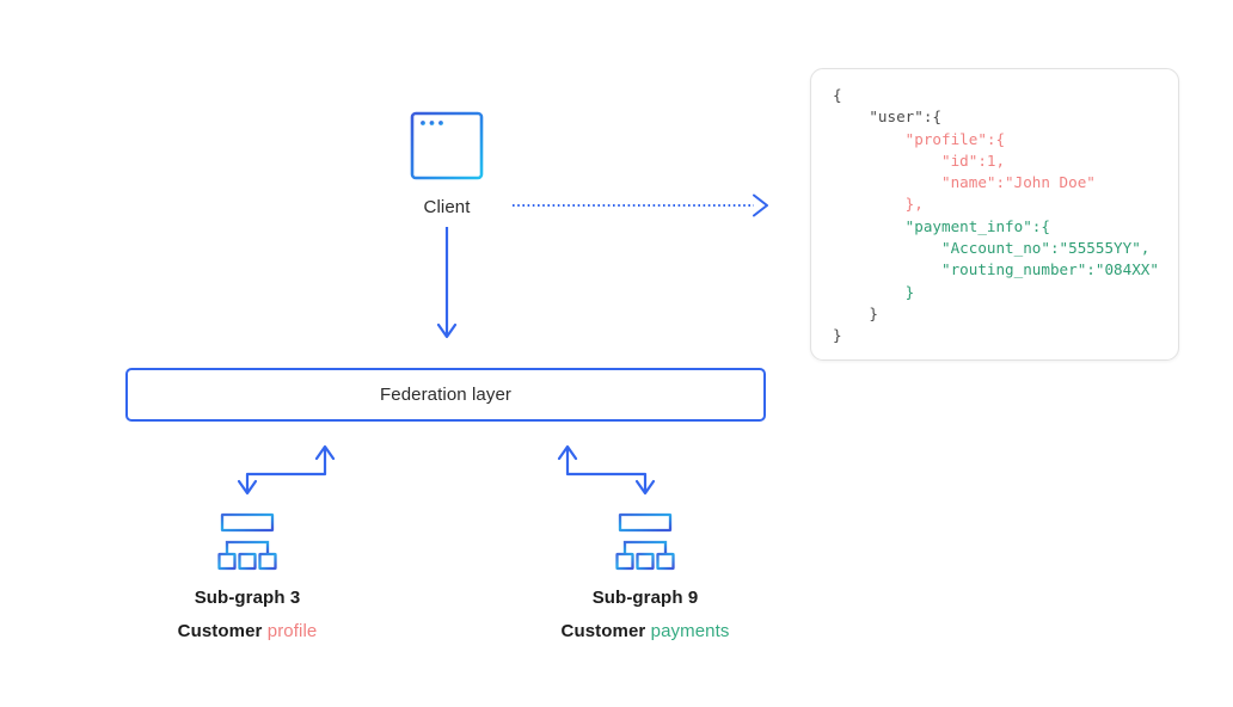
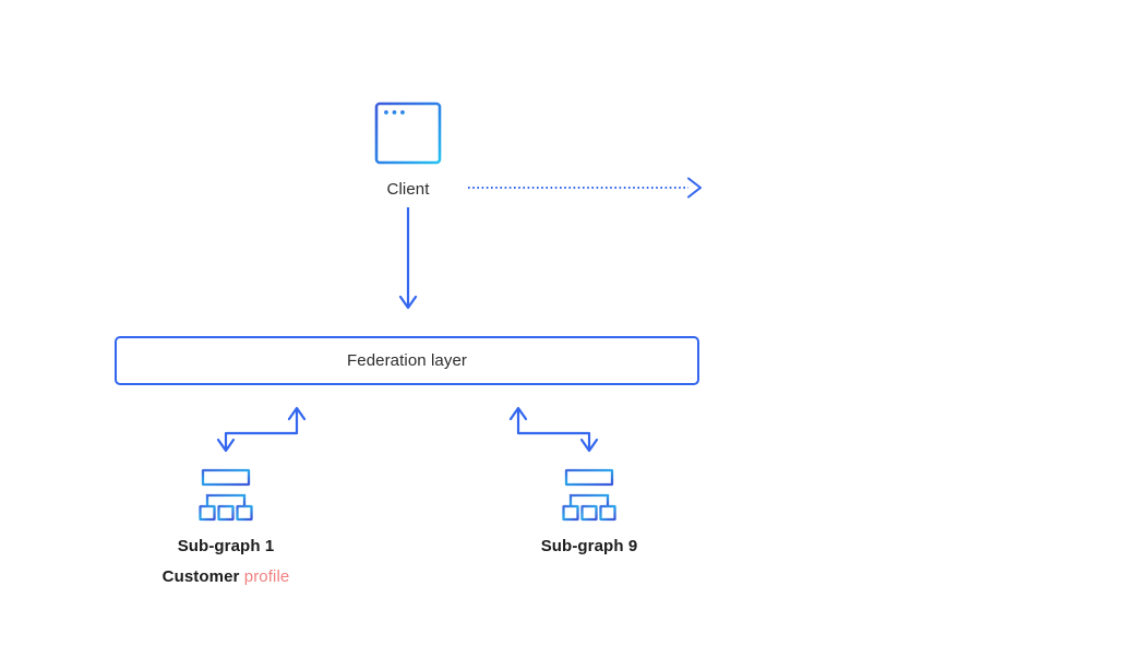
  Client
  Federation layer
- Sub-graph 3
+ Sub-graph 1
  Customer profile
  Sub-graph 9
- Customer payments
- { "user":{ "profile":{ "id":1, "name":"John Doe" }, "payment_info":{ "Account_no":"55555YY", "routing_number":"084XX" } } }
